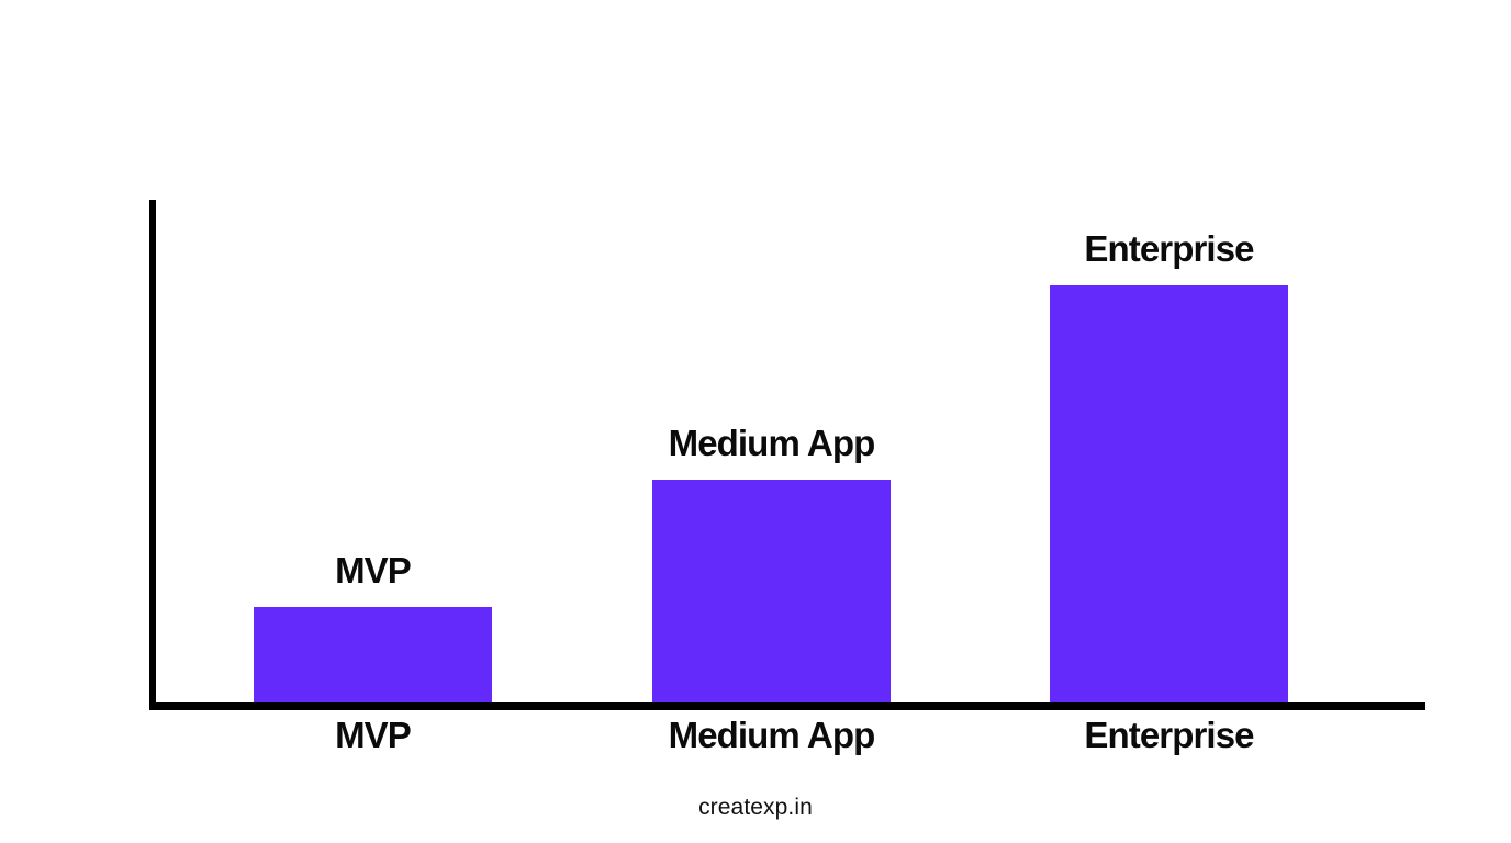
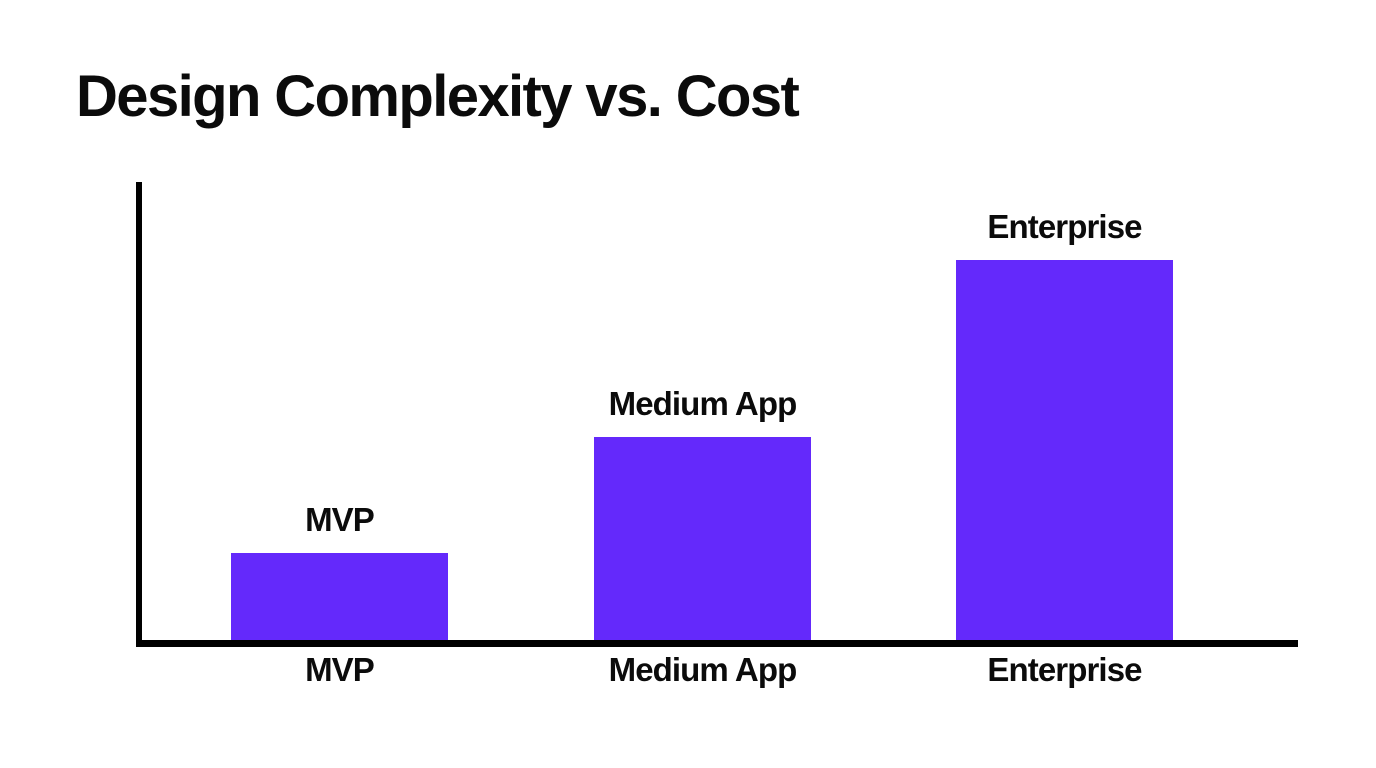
+ Design Complexity vs. Cost
  MVP
  Medium App
  Enterprise
  MVP
  Medium App
  Enterprise
- createxp.in
